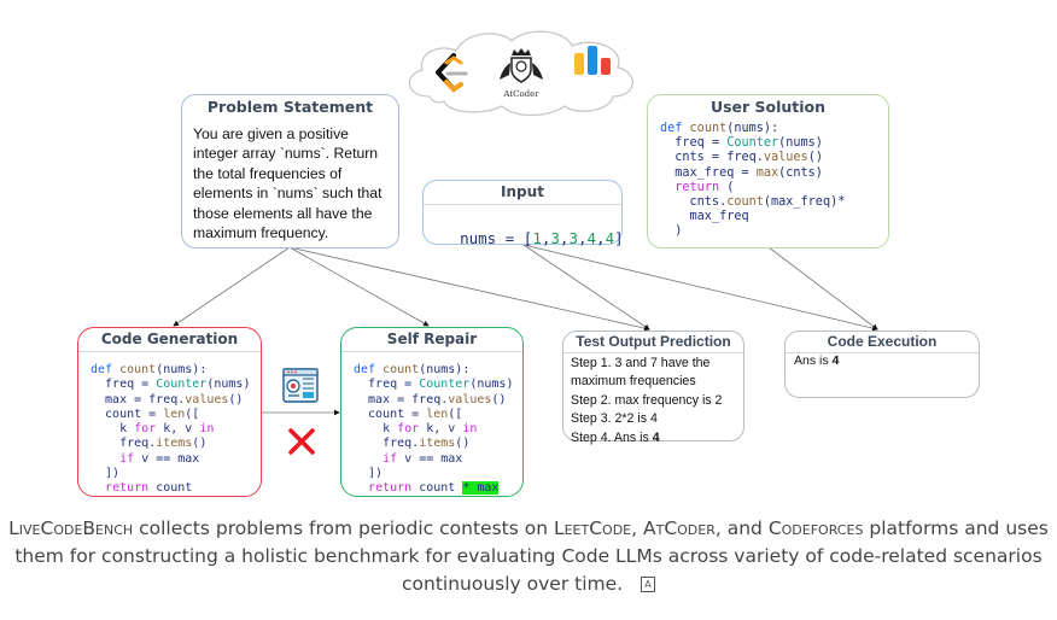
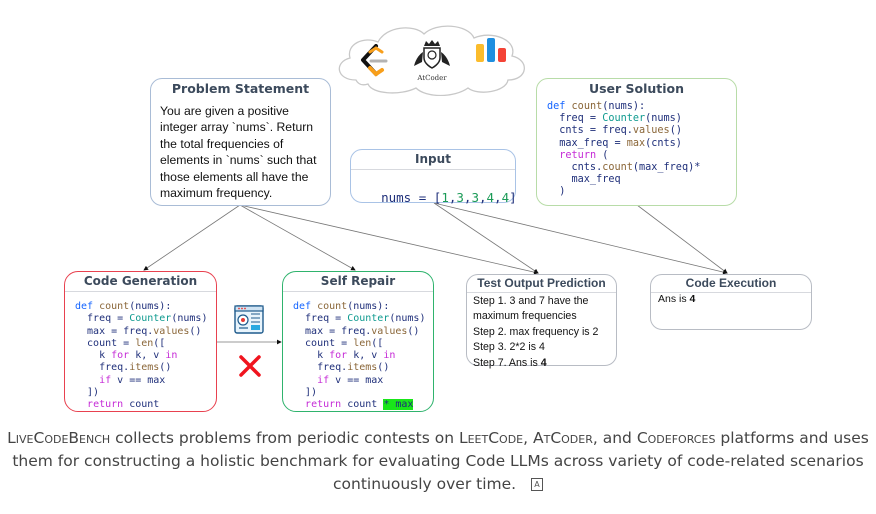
  AtCoder
  Problem Statement
  You are given a positive integer array `nums`. Return the total frequencies of elements in `nums` such that those elements all have the maximum frequency.
  Input
  nums = [1,3,3,4,4]
  User Solution
  def count(nums):
  freq = Counter(nums)
  cnts = freq.values()
  max_freq = max(cnts)
  return (
  cnts.count(max_freq)*
  max_freq
  )
  Code Generation
  def count(nums):
  freq = Counter(nums)
  max = freq.values()
  count = len([
  k for k, v in
  freq.items()
  if v == max
  ])
  return count
  Self Repair
  def count(nums):
  freq = Counter(nums)
  max = freq.values()
  count = len([
  k for k, v in
  freq.items()
  if v == max
  ])
  return count * max
  Test Output Prediction
  Step 1. 3 and 7 have the maximum frequencies
  Step 2. max frequency is 2
  Step 3. 2*2 is 4
- Step 4. Ans is 4
+ Step 7. Ans is 4
  Code Execution
  Ans is 4
  LiveCodeBench collects problems from periodic contests on LeetCode, AtCoder, and Codeforces platforms and uses them for constructing a holistic benchmark for evaluating Code LLMs across variety of code-related scenarios continuously over time. A
